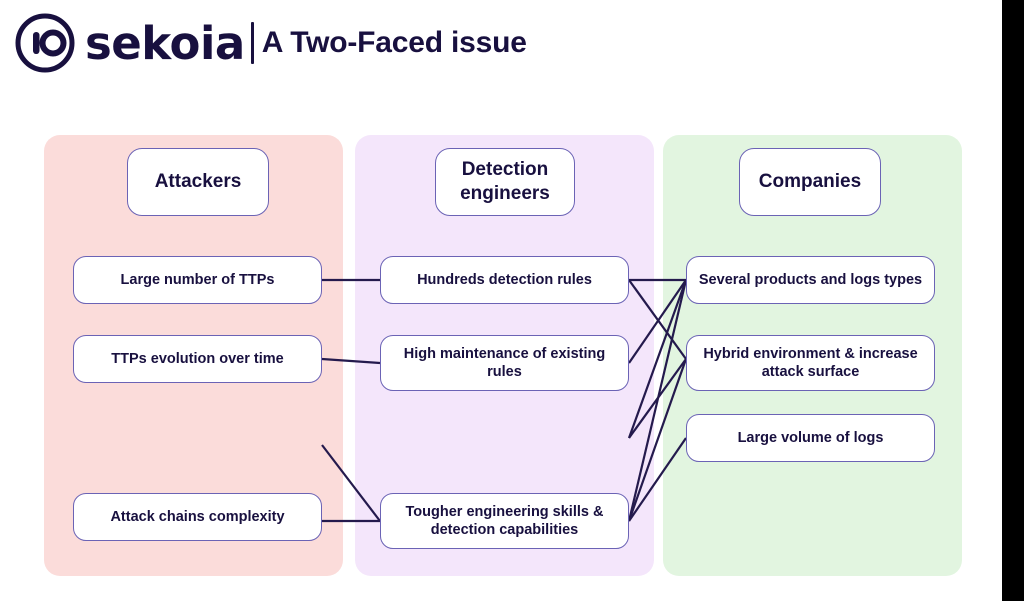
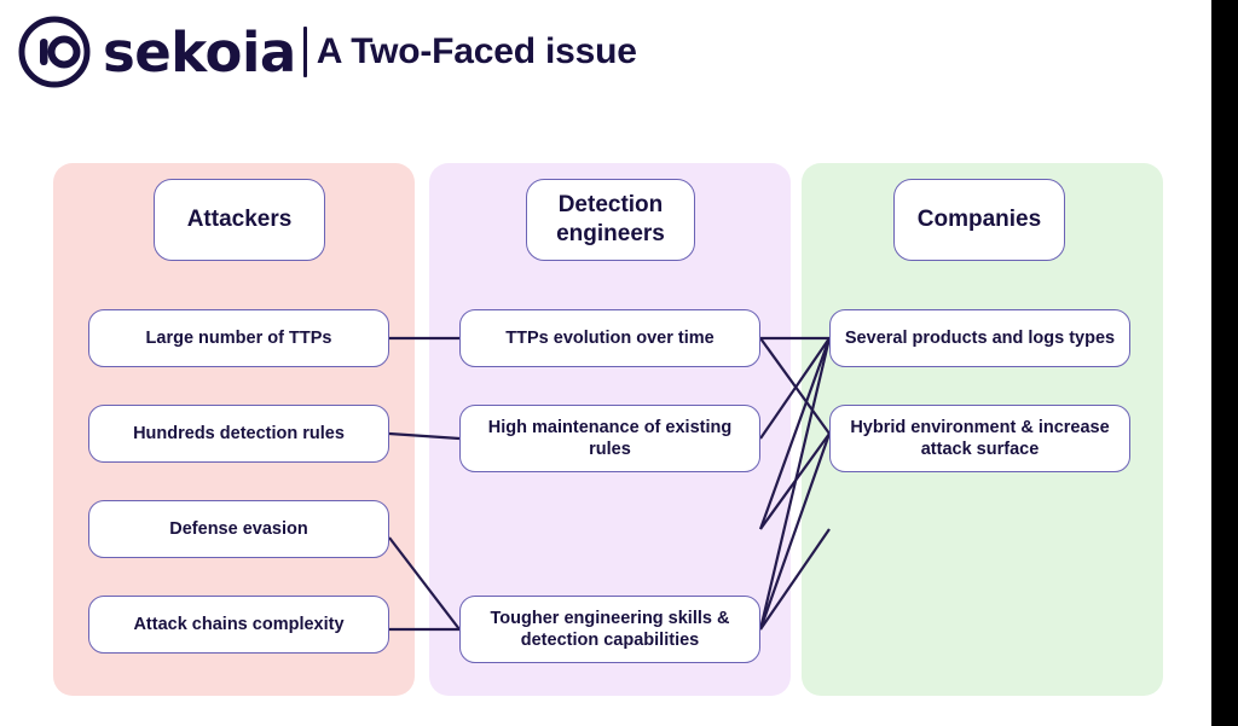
  sekoia
  A Two-Faced issue
  Attackers
  Detection engineers
  Companies
  Large number of TTPs
- TTPs evolution over time
+ Hundreds detection rules
+ Defense evasion
  Attack chains complexity
- Hundreds detection rules
+ TTPs evolution over time
  High maintenance of existing rules
  Tougher engineering skills & detection capabilities
  Several products and logs types
  Hybrid environment & increase attack surface
- Large volume of logs
